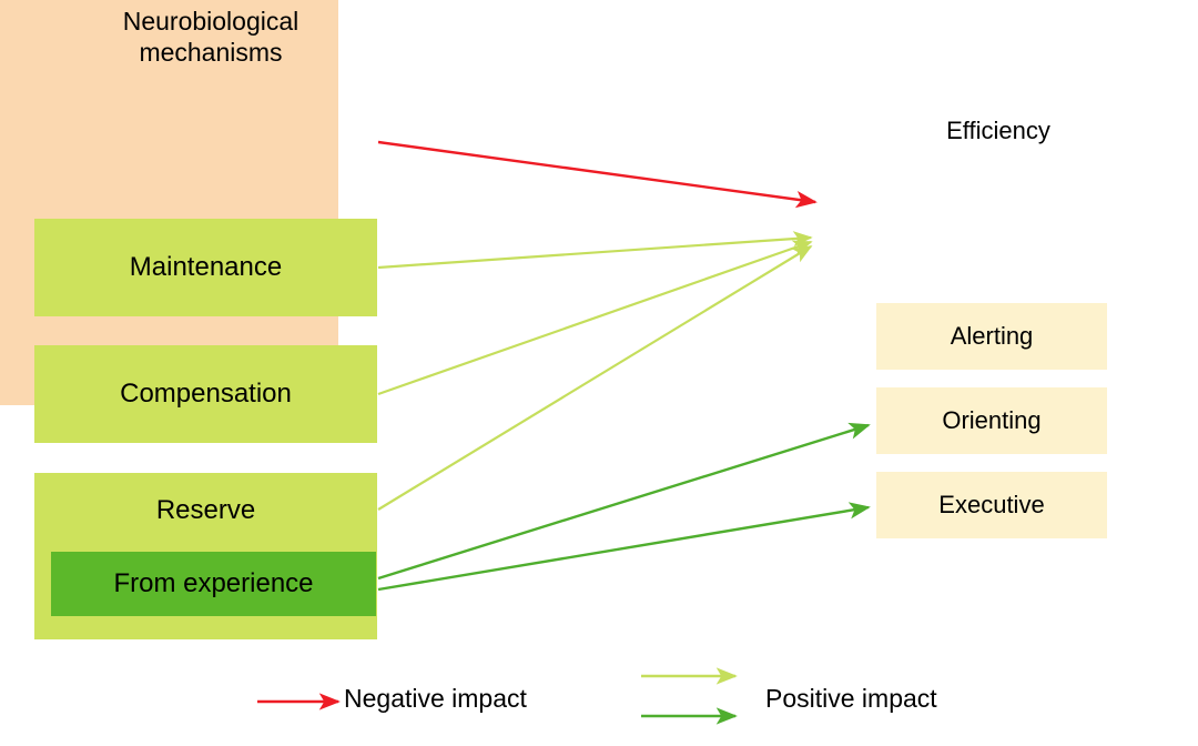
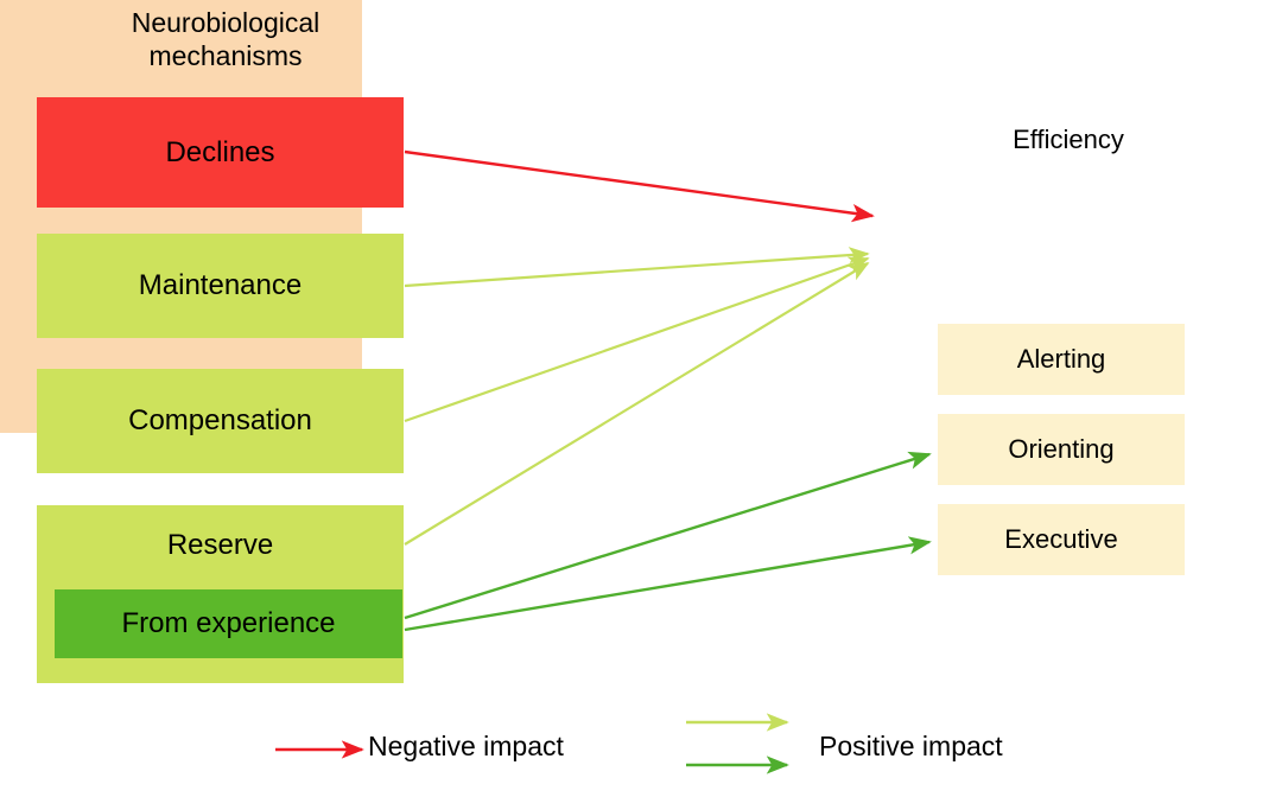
  Neurobiological
  mechanisms
  Efficiency
+ Declines
  Maintenance
  Compensation
  Reserve
  From experience
  Alerting
  Orienting
  Executive
  Negative impact
  Positive impact
